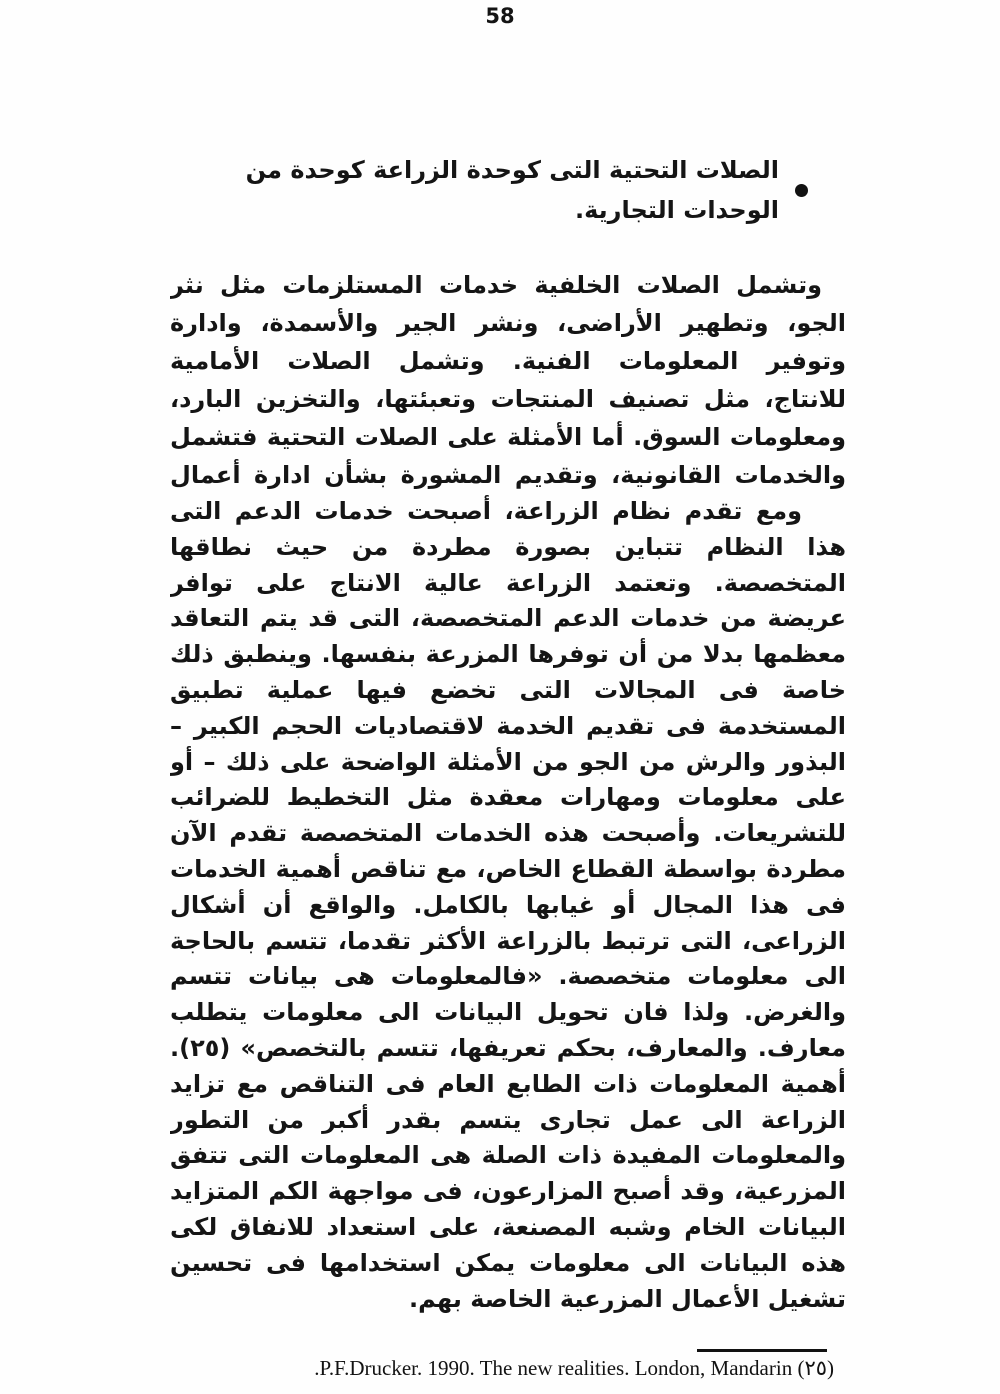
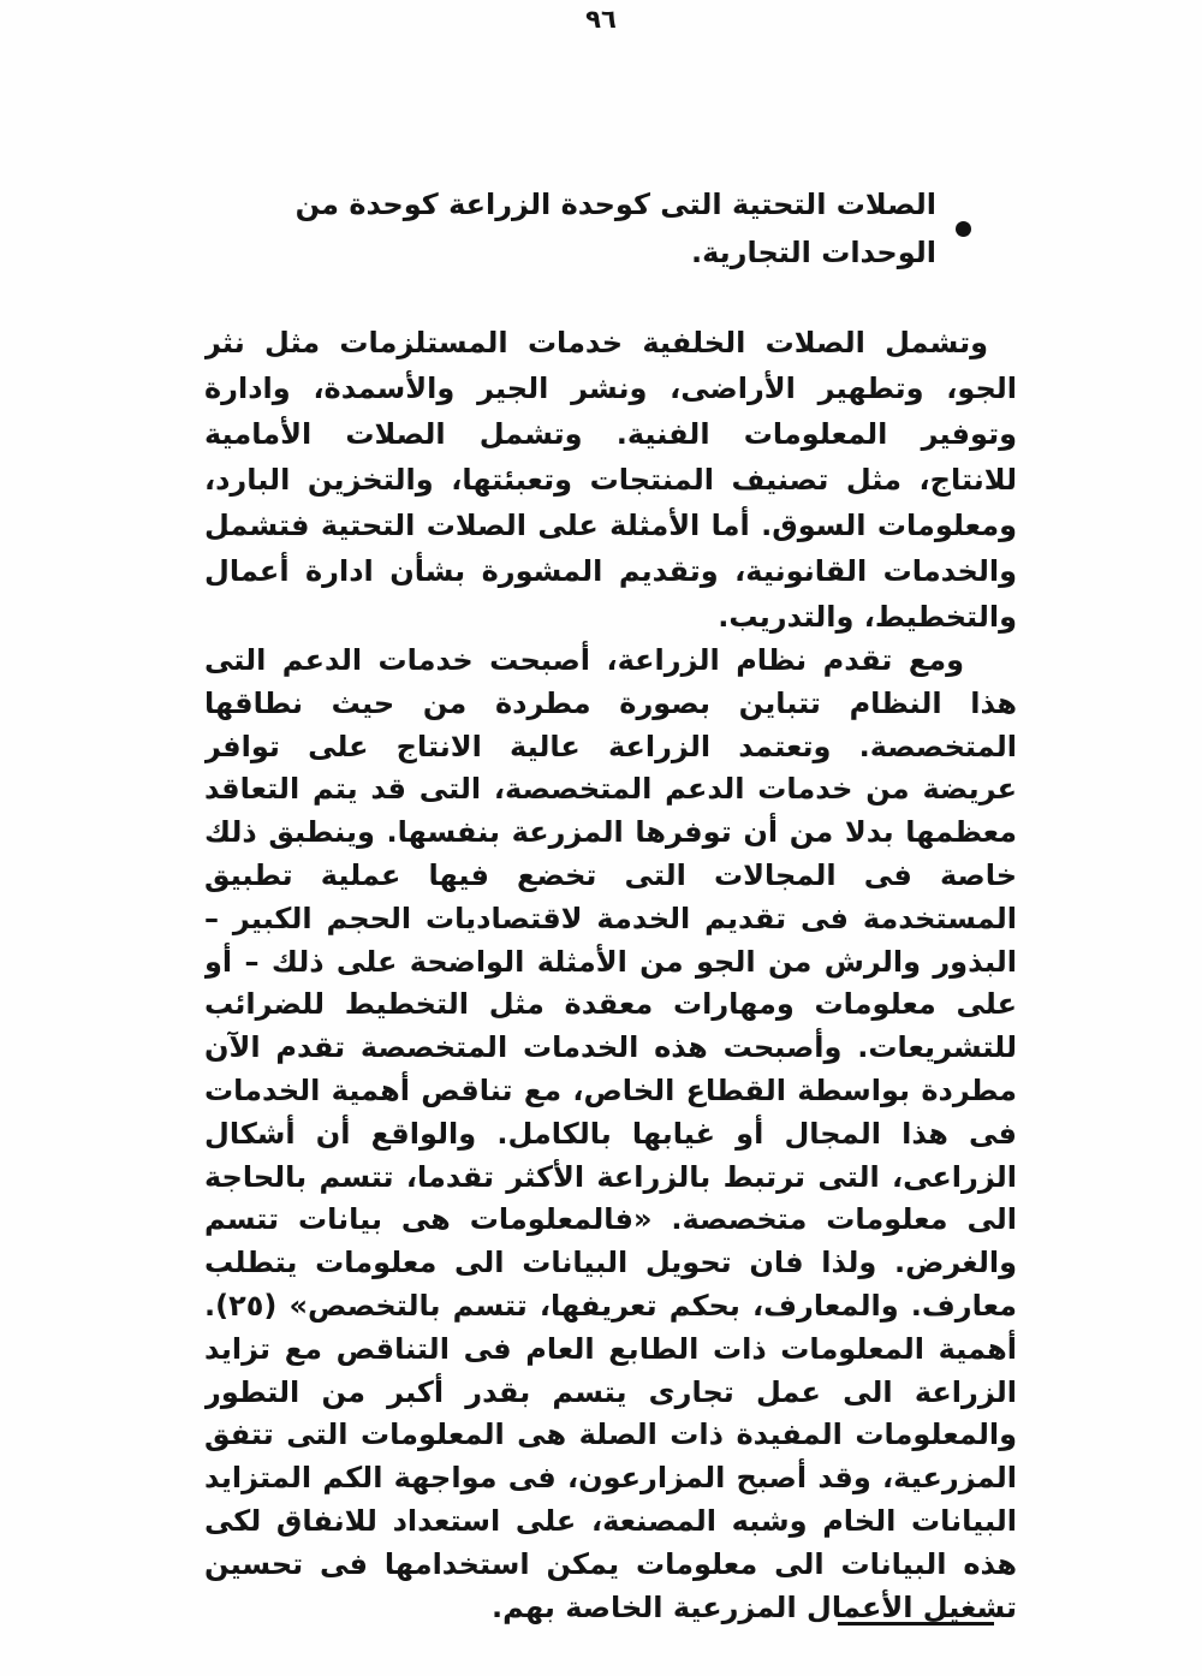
- 58
+ ٩٦
  الصلات التحتية التى كوحدة الزراعة كوحدة من الوحدات التجارية.
  وتشمل الصلات الخلفية خدمات المستلزمات مثل نثر
  الجو، وتطهير الأراضى، ونشر الجير والأسمدة، وادارة
  وتوفير المعلومات الفنية. وتشمل الصلات الأمامية
  للانتاج، مثل تصنيف المنتجات وتعبئتها، والتخزين البارد،
  ومعلومات السوق. أما الأمثلة على الصلات التحتية فتشمل
  والخدمات القانونية، وتقديم المشورة بشأن ادارة أعمال
+ والتخطيط، والتدريب.
  ومع تقدم نظام الزراعة، أصبحت خدمات الدعم التى
  هذا النظام تتباين بصورة مطردة من حيث نطاقها
  المتخصصة. وتعتمد الزراعة عالية الانتاج على توافر
  عريضة من خدمات الدعم المتخصصة، التى قد يتم التعاقد
  معظمها بدلا من أن توفرها المزرعة بنفسها. وينطبق ذلك
  خاصة فى المجالات التى تخضع فيها عملية تطبيق
  المستخدمة فى تقديم الخدمة لاقتصاديات الحجم الكبير –
  البذور والرش من الجو من الأمثلة الواضحة على ذلك – أو
  على معلومات ومهارات معقدة مثل التخطيط للضرائب
  للتشريعات. وأصبحت هذه الخدمات المتخصصة تقدم الآن
  مطردة بواسطة القطاع الخاص، مع تناقص أهمية الخدمات
  فى هذا المجال أو غيابها بالكامل. والواقع أن أشكال
  الزراعى، التى ترتبط بالزراعة الأكثر تقدما، تتسم بالحاجة
  الى معلومات متخصصة. «فالمعلومات هى بيانات تتسم
  والغرض. ولذا فان تحويل البيانات الى معلومات يتطلب
  معارف. والمعارف، بحكم تعريفها، تتسم بالتخصص» (٢٥).
  أهمية المعلومات ذات الطابع العام فى التناقص مع تزايد
  الزراعة الى عمل تجارى يتسم بقدر أكبر من التطور
  والمعلومات المفيدة ذات الصلة هى المعلومات التى تتفق
  المزرعية، وقد أصبح المزارعون، فى مواجهة الكم المتزايد
  البيانات الخام وشبه المصنعة، على استعداد للانفاق لكى
  هذه البيانات الى معلومات يمكن استخدامها فى تحسين
  تشغيل الأعمال المزرعية الخاصة بهم.
- .P.F.Drucker. 1990. The new realities. London, Mandarin (٢٥)
